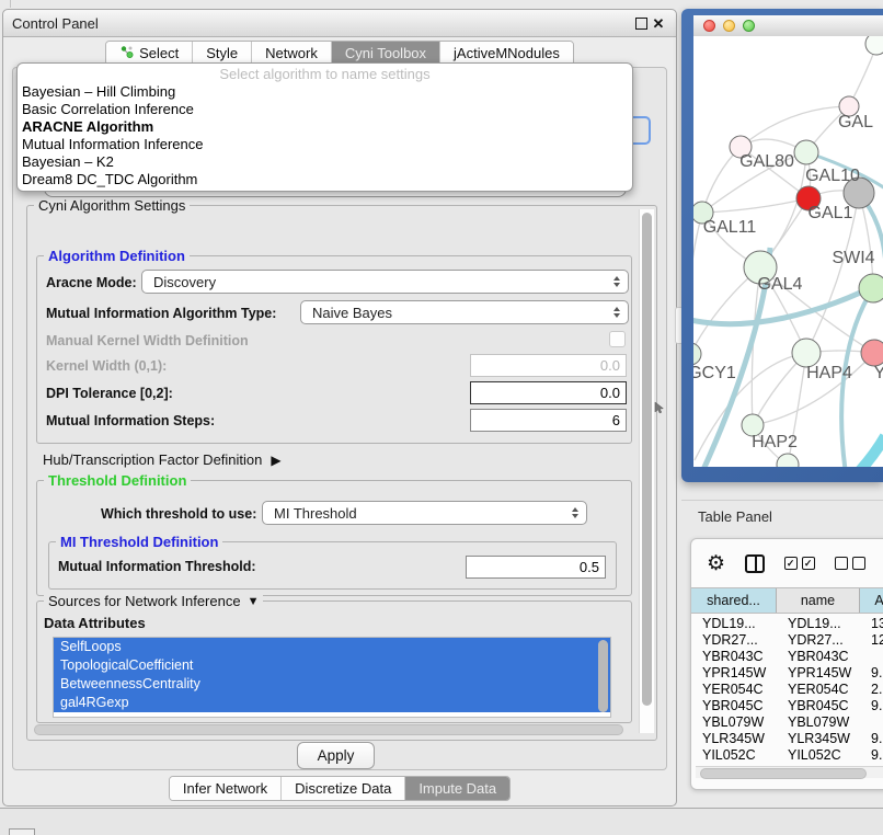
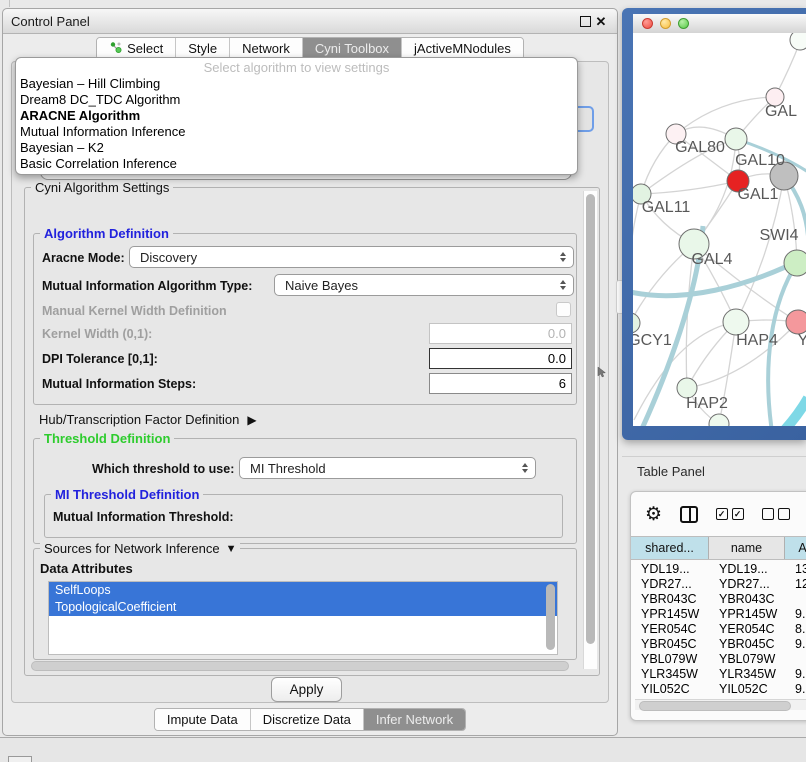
  Control Panel
  ✕
  Select
  Style
  Network
  Cyni Toolbox
  jActiveMNodules
  Cyni Algorithm Settings
  Algorithm Definition
  Aracne Mode:
  Discovery
  Mutual Information Algorithm Type:
  Naive Bayes
  Manual Kernel Width Definition
  Kernel Width (0,1):
  0.0
- DPI Tolerance [0,2]:
+ DPI Tolerance [0,1]:
  0.0
  Mutual Information Steps:
  6
  Hub/Transcription Factor Definition
  ▶
  Threshold Definition
  Which threshold to use:
  MI Threshold
  MI Threshold Definition
  Mutual Information Threshold:
- 0.5
  Sources for Network Inference
  ▼
  Data Attributes
  SelfLoops
  TopologicalCoefficient
- BetweennessCentrality
- gal4RGexp
  Apply
- Infer Network
+ Impute Data
  Discretize Data
- Impute Data
+ Infer Network
  GAL
  GAL80
  GAL10
  GAL1
  GAL11
  SWI4
  GAL4
  GCY1
  HAP4
  Y
  HAP2
  Table Panel
  ⚙
  ✓
  ✓
  shared...
  name
  A
  YDL19...
  YDL19...
  13
  YDR27...
  YDR27...
  12
  YBR043C
  YBR043C
  YPR145W
  YPR145W
  9.
  YER054C
  YER054C
- 2.
+ 8.
  YBR045C
  YBR045C
  9.
  YBL079W
  YBL079W
  YLR345W
  YLR345W
  9.
  YIL052C
  YIL052C
  9.
- Select algorithm to name settings
+ Select algorithm to view settings
  Bayesian – Hill Climbing
- Basic Correlation Inference
+ Dream8 DC_TDC Algorithm
  ARACNE Algorithm
  Mutual Information Inference
  Bayesian – K2
- Dream8 DC_TDC Algorithm
+ Basic Correlation Inference
